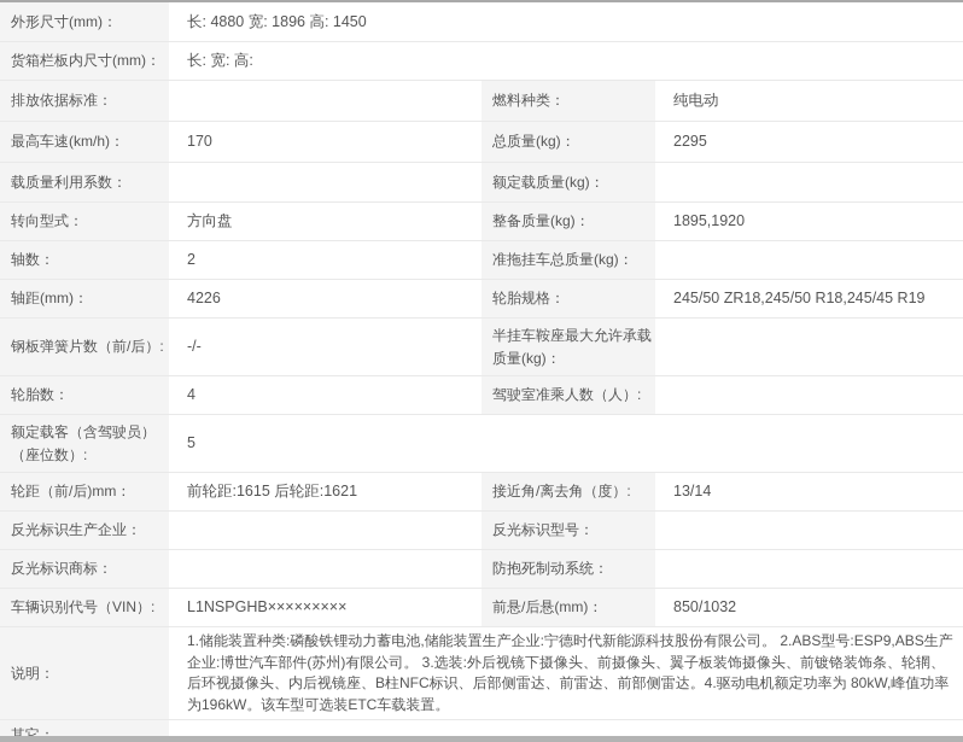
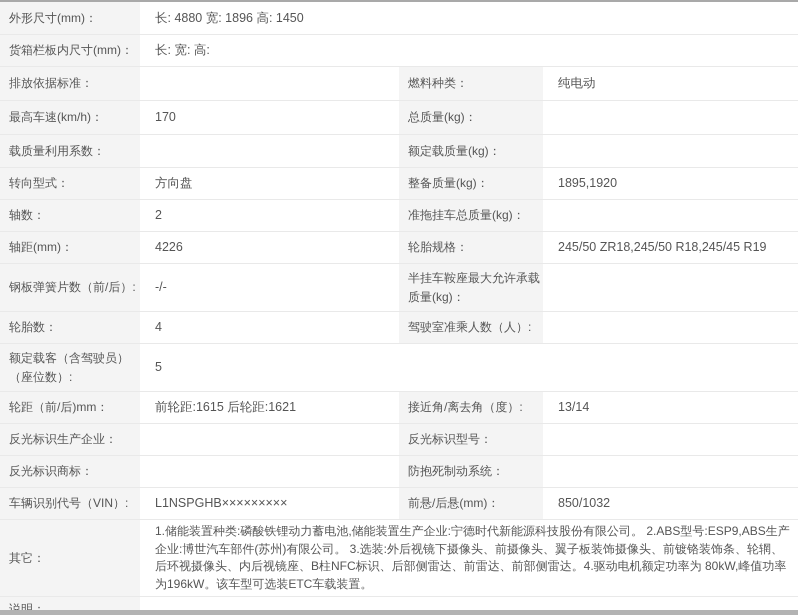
  外形尺寸(mm)：
  长: 4880 宽: 1896 高: 1450
  货箱栏板内尺寸(mm)：
  长: 宽: 高:
  排放依据标准：
  燃料种类：
  纯电动
  最高车速(km/h)：
  170
  总质量(kg)：
- 2295
  载质量利用系数：
  额定载质量(kg)：
  转向型式：
  方向盘
  整备质量(kg)：
  1895,1920
  轴数：
  2
  准拖挂车总质量(kg)：
  轴距(mm)：
  4226
  轮胎规格：
  245/50 ZR18,245/50 R18,245/45 R19
  钢板弹簧片数（前/后）:
  -/-
  半挂车鞍座最大允许承载质量(kg)：
  轮胎数：
  4
  驾驶室准乘人数（人）:
  额定载客（含驾驶员）（座位数）:
  5
  轮距（前/后)mm：
  前轮距:1615 后轮距:1621
  接近角/离去角（度）:
  13/14
  反光标识生产企业：
  反光标识型号：
  反光标识商标：
  防抱死制动系统：
  车辆识别代号（VIN）:
  L1NSPGHB×××××××××
  前悬/后悬(mm)：
  850/1032
- 说明：
+ 其它：
  1.储能装置种类:磷酸铁锂动力蓄电池,储能装置生产企业:宁德时代新能源科技股份有限公司。 2.ABS型号:ESP9,ABS生产企业:博世汽车部件(苏州)有限公司。 3.选装:外后视镜下摄像头、前摄像头、翼子板装饰摄像头、前镀铬装饰条、轮辋、后环视摄像头、内后视镜座、B柱NFC标识、后部侧雷达、前雷达、前部侧雷达。4.驱动电机额定功率为 80kW,峰值功率为196kW。该车型可选装ETC车载装置。
- 其它：
+ 说明：
